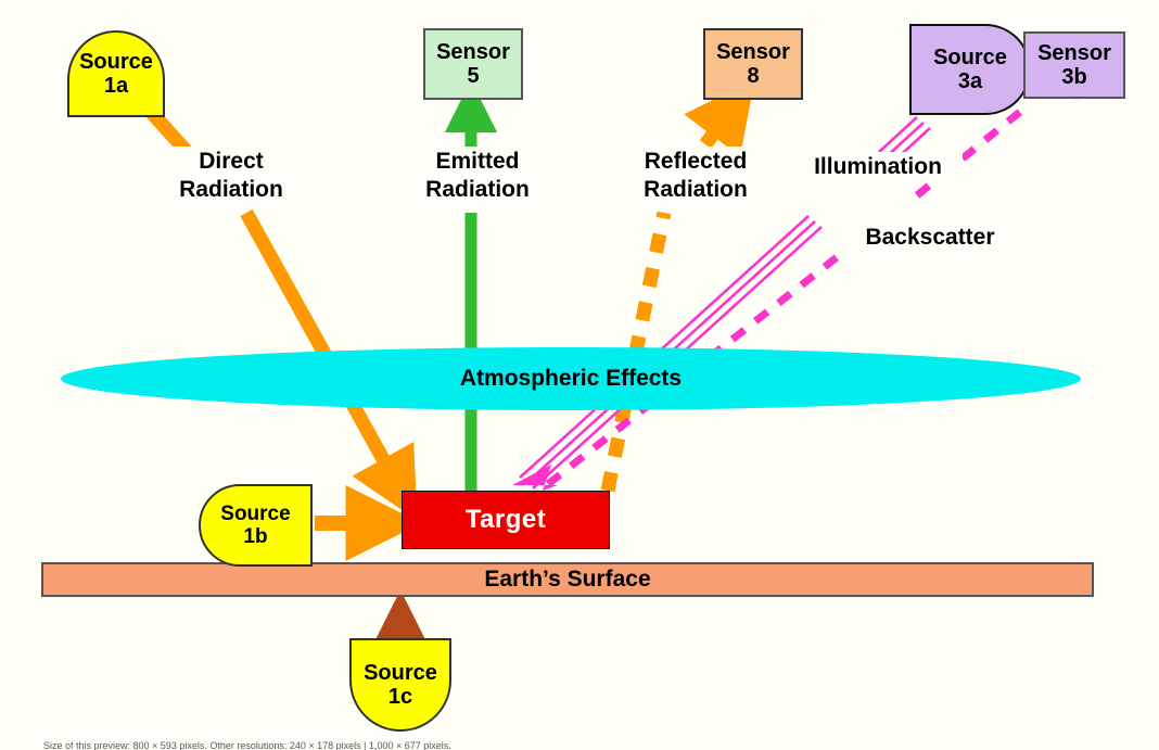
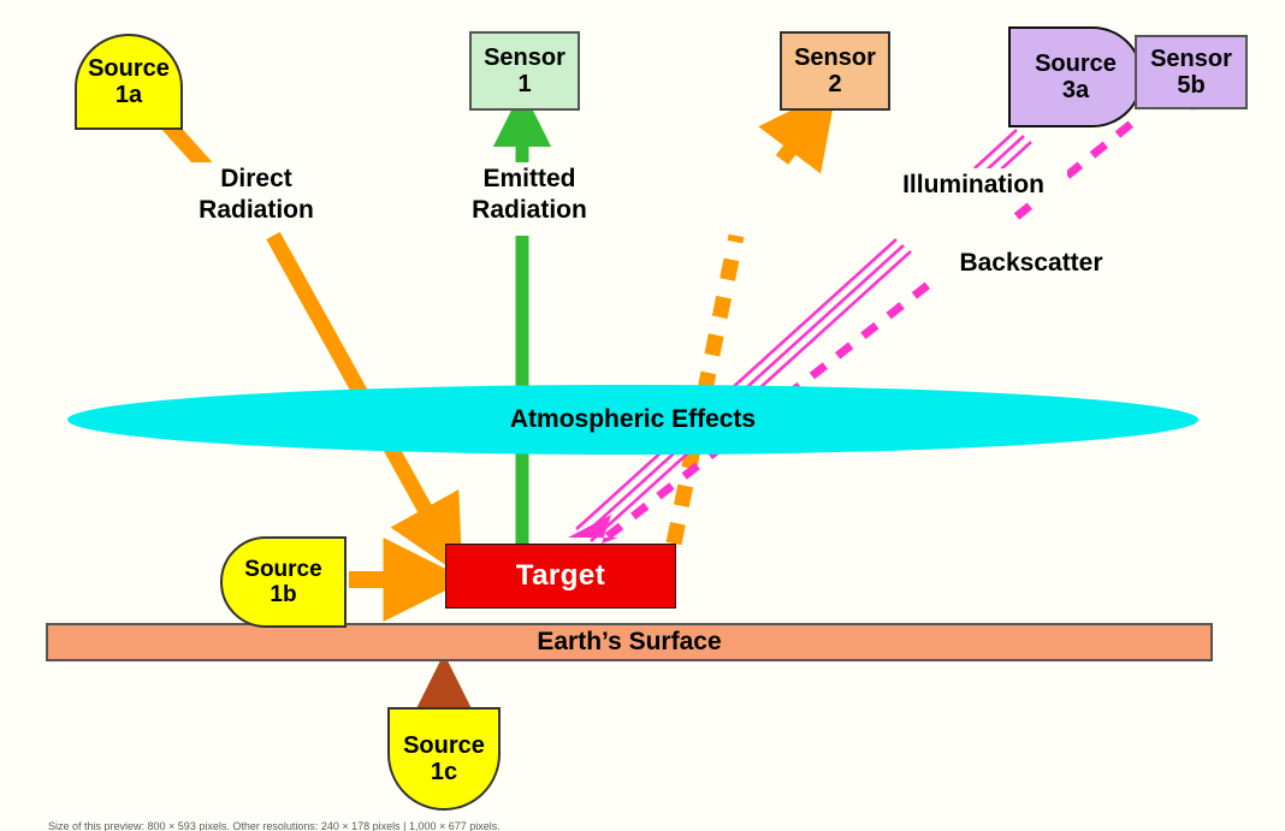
  Atmospheric Effects
  Earth’s Surface
  Target
  Source
  1a
  Source
  1b
  Source
  1c
  Sensor
- 5
+ 1
  Sensor
- 8
+ 2
  Source
  3a
  Sensor
- 3b
+ 5b
  Direct Radiation
  Emitted Radiation
- Reflected Radiation
  Illumination
  Backscatter
  Size of this preview: 800 × 593 pixels. Other resolutions: 240 × 178 pixels | 1,000 × 677 pixels.
